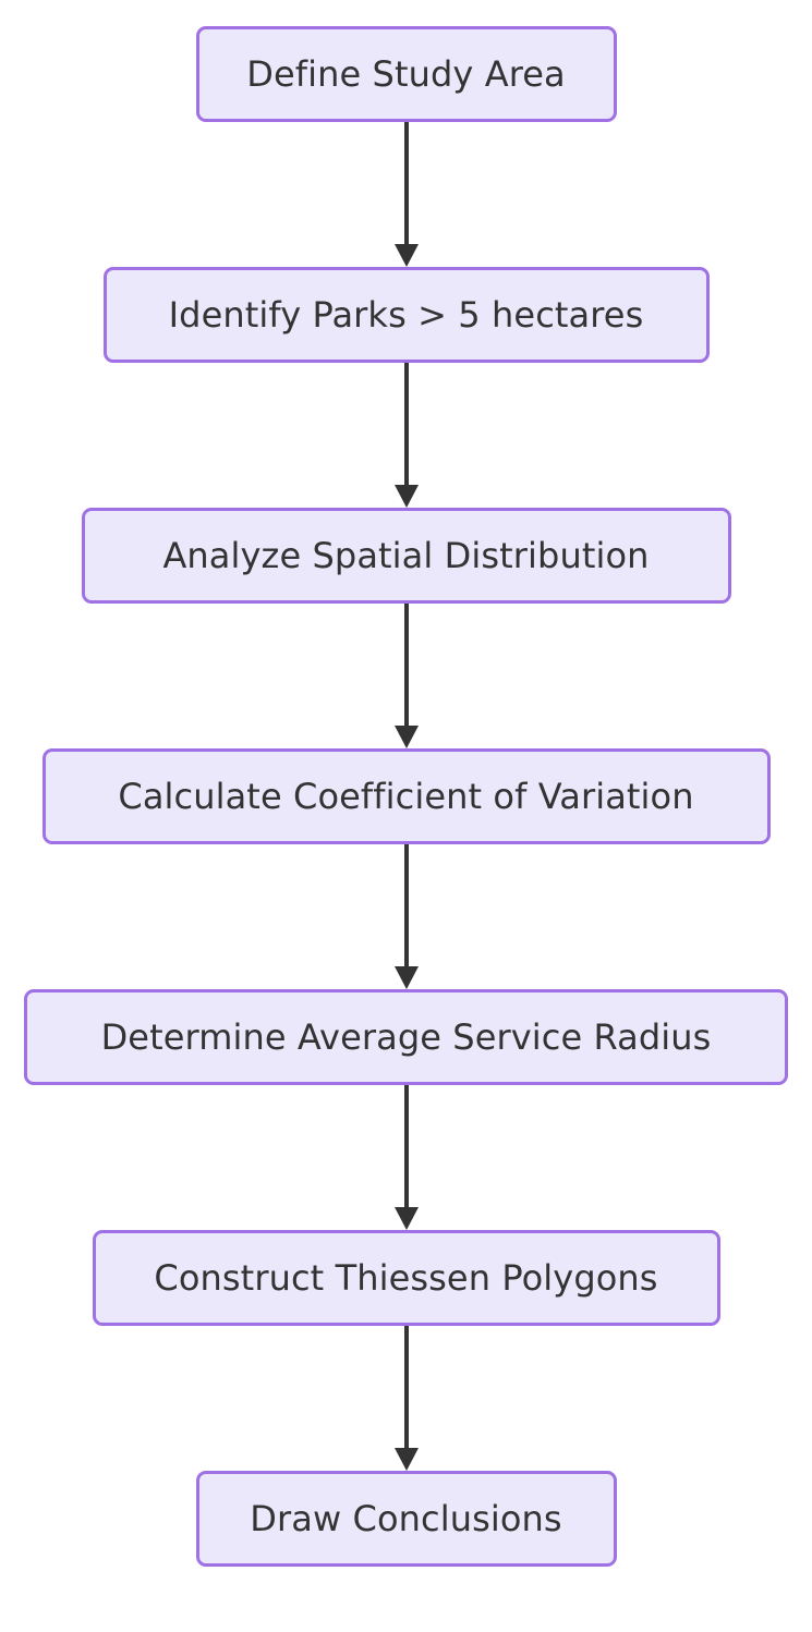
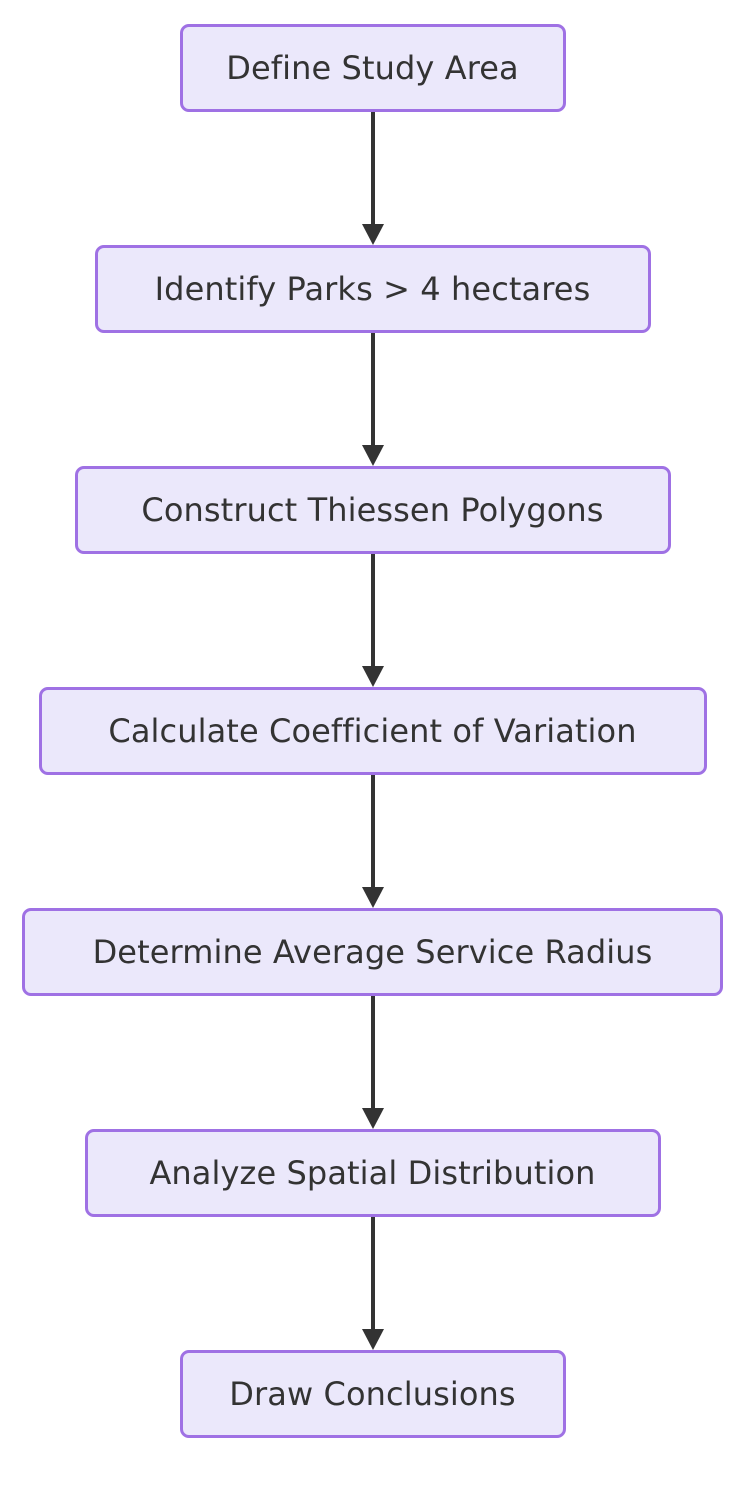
  Define Study Area
- Identify Parks > 5 hectares
+ Identify Parks > 4 hectares
- Analyze Spatial Distribution
+ Construct Thiessen Polygons
  Calculate Coefficient of Variation
  Determine Average Service Radius
- Construct Thiessen Polygons
+ Analyze Spatial Distribution
  Draw Conclusions
